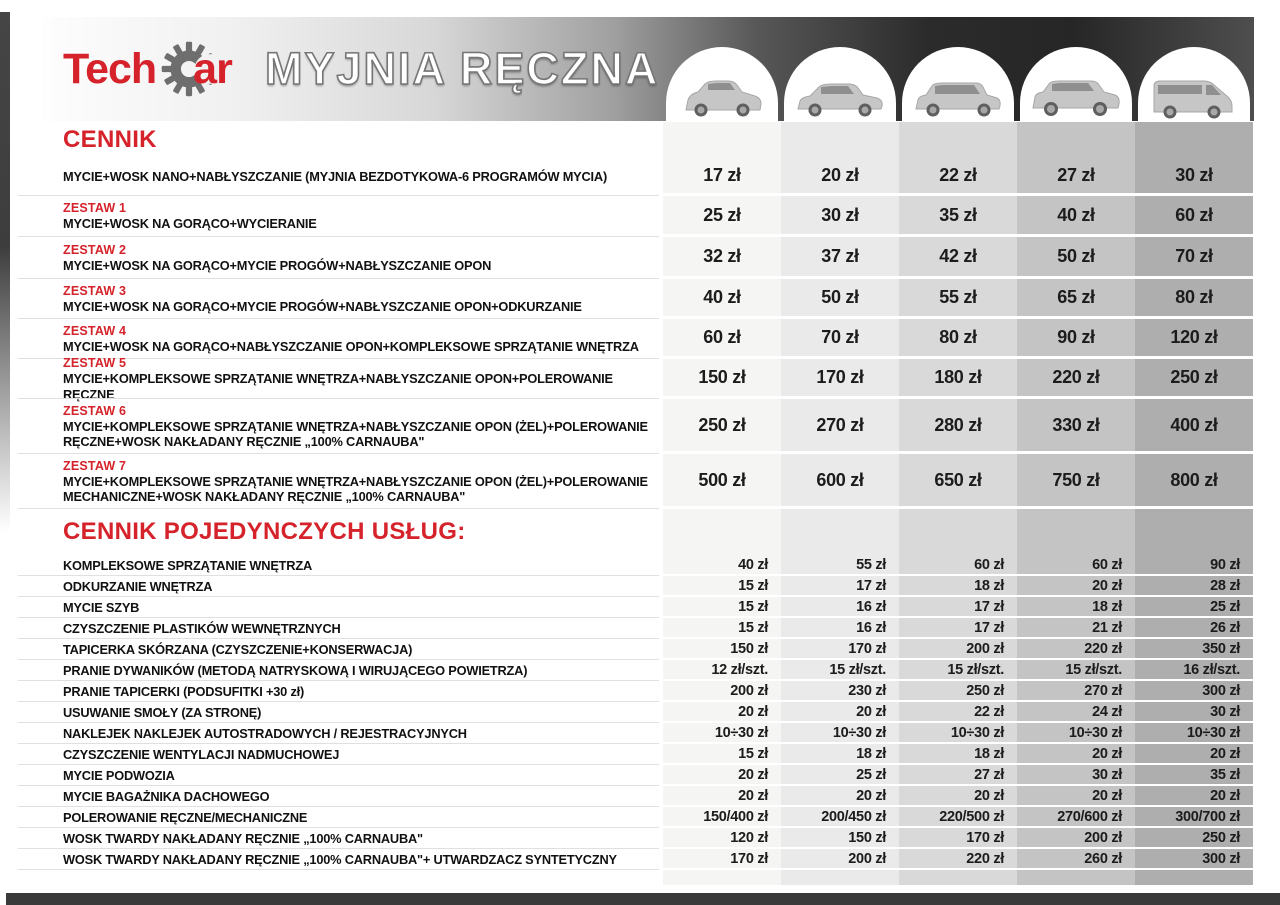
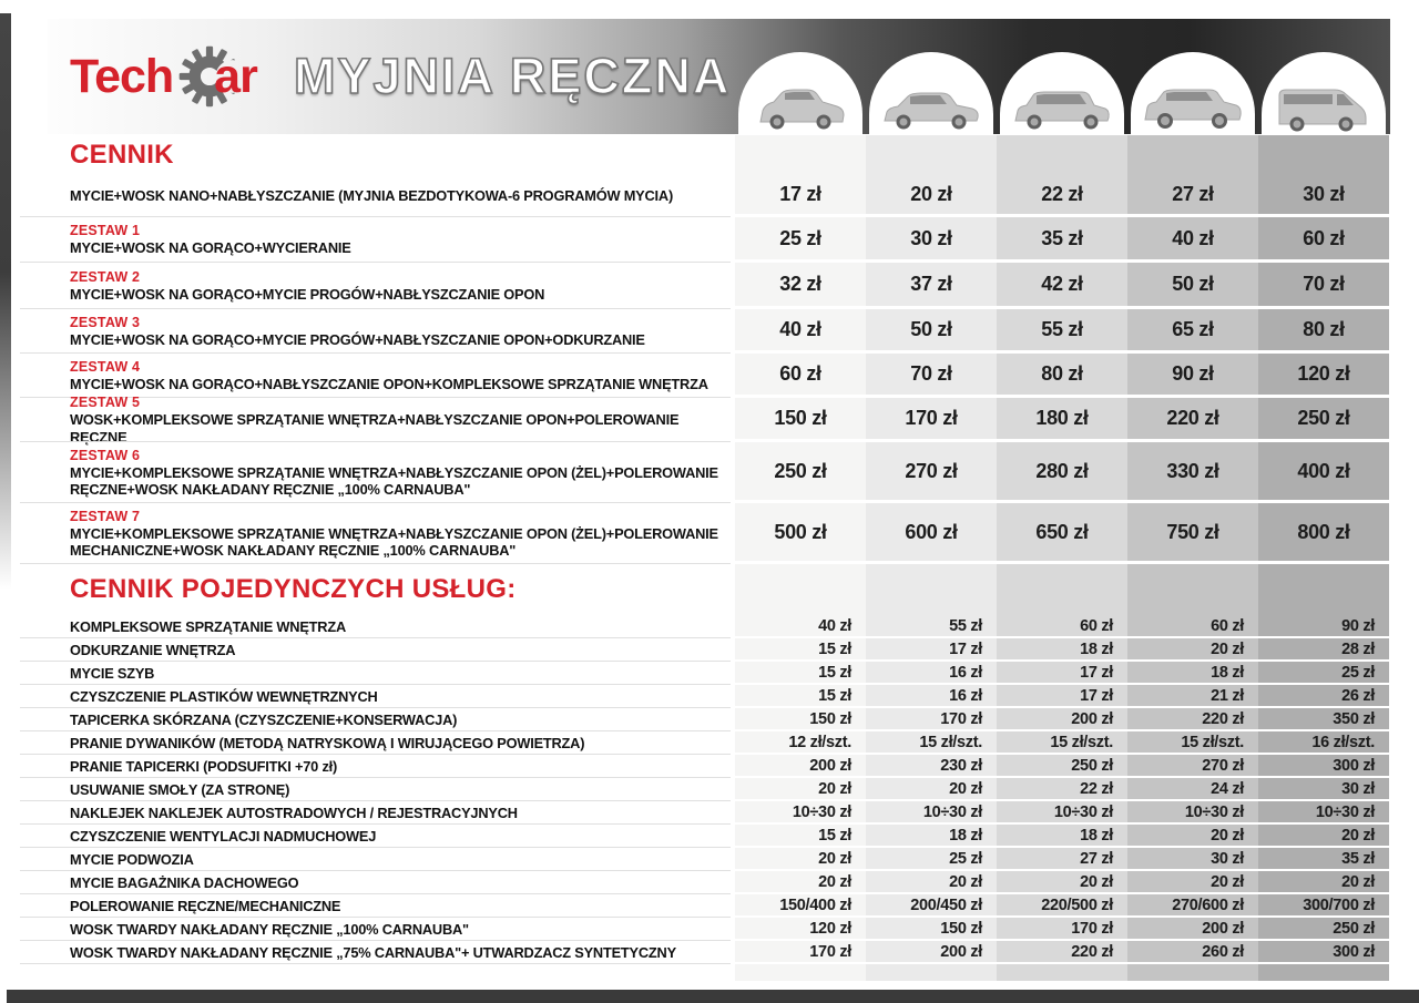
  Tech
  ar
  MYJNIA RĘCZNA
  CENNIK
  MYCIE+WOSK NANO+NABŁYSZCZANIE (MYJNIA BEZDOTYKOWA-6 PROGRAMÓW MYCIA)
  17 zł
  20 zł
  22 zł
  27 zł
  30 zł
  ZESTAW 1
  MYCIE+WOSK NA GORĄCO+WYCIERANIE
  25 zł
  30 zł
  35 zł
  40 zł
  60 zł
  ZESTAW 2
  MYCIE+WOSK NA GORĄCO+MYCIE PROGÓW+NABŁYSZCZANIE OPON
  32 zł
  37 zł
  42 zł
  50 zł
  70 zł
  ZESTAW 3
  MYCIE+WOSK NA GORĄCO+MYCIE PROGÓW+NABŁYSZCZANIE OPON+ODKURZANIE
  40 zł
  50 zł
  55 zł
  65 zł
  80 zł
  ZESTAW 4
  MYCIE+WOSK NA GORĄCO+NABŁYSZCZANIE OPON+KOMPLEKSOWE SPRZĄTANIE WNĘTRZA
  60 zł
  70 zł
  80 zł
  90 zł
  120 zł
  ZESTAW 5
- MYCIE+KOMPLEKSOWE SPRZĄTANIE WNĘTRZA+NABŁYSZCZANIE OPON+POLEROWANIE RĘCZNE
+ WOSK+KOMPLEKSOWE SPRZĄTANIE WNĘTRZA+NABŁYSZCZANIE OPON+POLEROWANIE RĘCZNE
  150 zł
  170 zł
  180 zł
  220 zł
  250 zł
  ZESTAW 6
  MYCIE+KOMPLEKSOWE SPRZĄTANIE WNĘTRZA+NABŁYSZCZANIE OPON (ŻEL)+POLEROWANIE RĘCZNE+WOSK NAKŁADANY RĘCZNIE „100% CARNAUBA"
  250 zł
  270 zł
  280 zł
  330 zł
  400 zł
  ZESTAW 7
  MYCIE+KOMPLEKSOWE SPRZĄTANIE WNĘTRZA+NABŁYSZCZANIE OPON (ŻEL)+POLEROWANIE MECHANICZNE+WOSK NAKŁADANY RĘCZNIE „100% CARNAUBA"
  500 zł
  600 zł
  650 zł
  750 zł
  800 zł
  CENNIK POJEDYNCZYCH USŁUG:
  KOMPLEKSOWE SPRZĄTANIE WNĘTRZA
  40 zł
  55 zł
  60 zł
  60 zł
  90 zł
  ODKURZANIE WNĘTRZA
  15 zł
  17 zł
  18 zł
  20 zł
  28 zł
  MYCIE SZYB
  15 zł
  16 zł
  17 zł
  18 zł
  25 zł
  CZYSZCZENIE PLASTIKÓW WEWNĘTRZNYCH
  15 zł
  16 zł
  17 zł
  21 zł
  26 zł
  TAPICERKA SKÓRZANA (CZYSZCZENIE+KONSERWACJA)
  150 zł
  170 zł
  200 zł
  220 zł
  350 zł
  PRANIE DYWANIKÓW (METODĄ NATRYSKOWĄ I WIRUJĄCEGO POWIETRZA)
  12 zł/szt.
  15 zł/szt.
  15 zł/szt.
  15 zł/szt.
  16 zł/szt.
- PRANIE TAPICERKI (PODSUFITKI +30 zł)
+ PRANIE TAPICERKI (PODSUFITKI +70 zł)
  200 zł
  230 zł
  250 zł
  270 zł
  300 zł
  USUWANIE SMOŁY (ZA STRONĘ)
  20 zł
  20 zł
  22 zł
  24 zł
  30 zł
  NAKLEJEK NAKLEJEK AUTOSTRADOWYCH / REJESTRACYJNYCH
  10÷30 zł
  10÷30 zł
  10÷30 zł
  10÷30 zł
  10÷30 zł
  CZYSZCZENIE WENTYLACJI NADMUCHOWEJ
  15 zł
  18 zł
  18 zł
  20 zł
  20 zł
  MYCIE PODWOZIA
  20 zł
  25 zł
  27 zł
  30 zł
  35 zł
  MYCIE BAGAŻNIKA DACHOWEGO
  20 zł
  20 zł
  20 zł
  20 zł
  20 zł
  POLEROWANIE RĘCZNE/MECHANICZNE
  150/400 zł
  200/450 zł
  220/500 zł
  270/600 zł
  300/700 zł
  WOSK TWARDY NAKŁADANY RĘCZNIE „100% CARNAUBA"
  120 zł
  150 zł
  170 zł
  200 zł
  250 zł
- WOSK TWARDY NAKŁADANY RĘCZNIE „100% CARNAUBA"+ UTWARDZACZ SYNTETYCZNY
+ WOSK TWARDY NAKŁADANY RĘCZNIE „75% CARNAUBA"+ UTWARDZACZ SYNTETYCZNY
  170 zł
  200 zł
  220 zł
  260 zł
  300 zł
